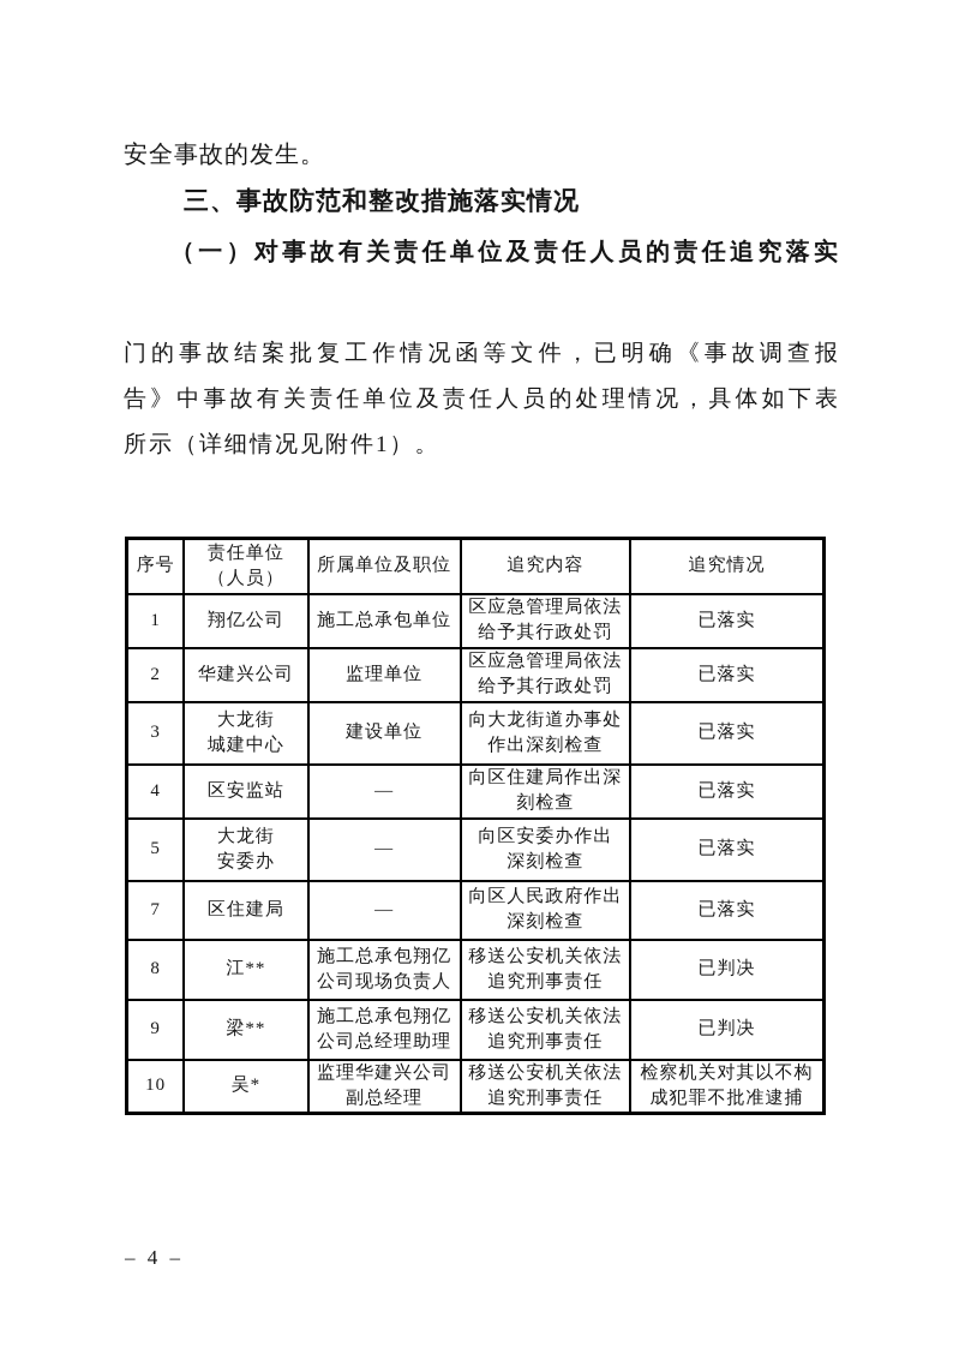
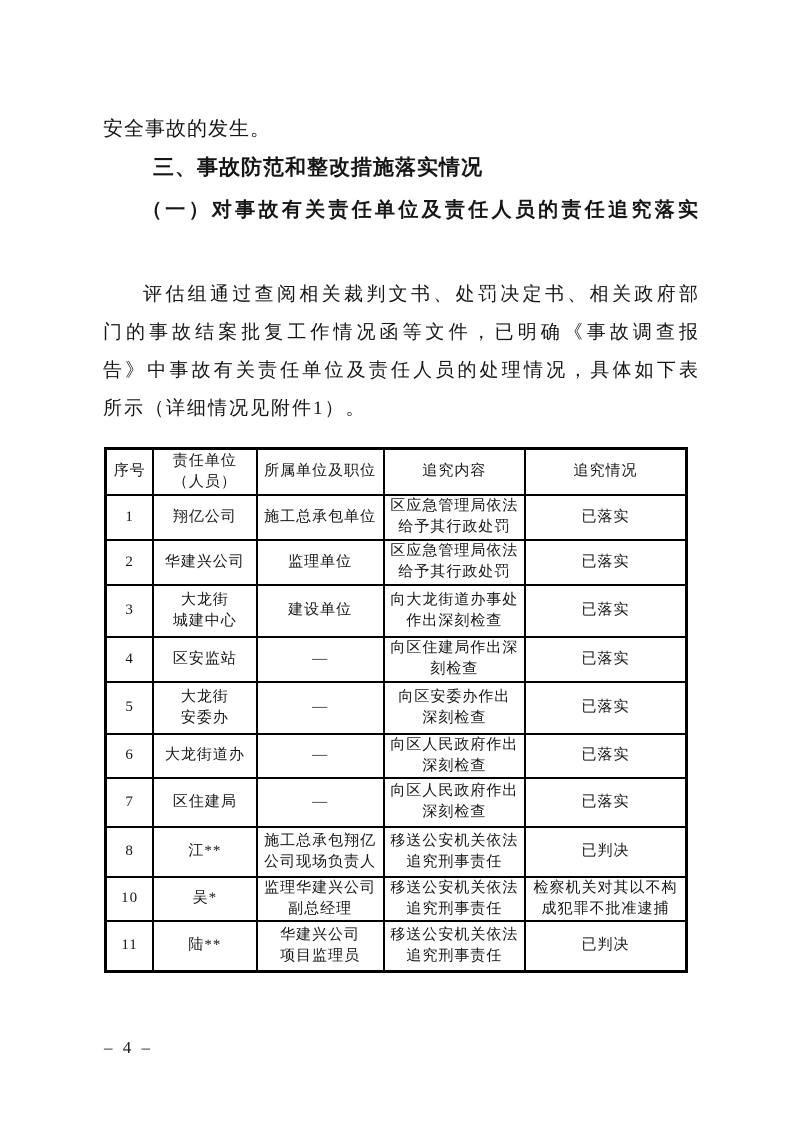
  安全事故的发生。
  三、事故防范和整改措施落实情况
  （一）对事故有关责任单位及责任人员的责任追究落实
+ 评估组通过查阅相关裁判文书、处罚决定书、相关政府部
  门的事故结案批复工作情况函等文件，已明确《事故调查报
  告》中事故有关责任单位及责任人员的处理情况，具体如下表
  所示（详细情况见附件1）。
  序号	责任单位 （人员）	所属单位及职位	追究内容	追究情况
  1	翔亿公司	施工总承包单位	区应急管理局依法 给予其行政处罚	已落实
  2	华建兴公司	监理单位	区应急管理局依法 给予其行政处罚	已落实
  3	大龙街 城建中心	建设单位	向大龙街道办事处 作出深刻检查	已落实
  4	区安监站	—	向区住建局作出深 刻检查	已落实
  5	大龙街 安委办	—	向区安委办作出 深刻检查	已落实
+ 6	大龙街道办	—	向区人民政府作出 深刻检查	已落实
  7	区住建局	—	向区人民政府作出 深刻检查	已落实
  8	江**	施工总承包翔亿 公司现场负责人	移送公安机关依法 追究刑事责任	已判决
- 9	梁**	施工总承包翔亿 公司总经理助理	移送公安机关依法 追究刑事责任	已判决
  10	吴*	监理华建兴公司 副总经理	移送公安机关依法 追究刑事责任	检察机关对其以不构 成犯罪不批准逮捕
+ 11	陆**	华建兴公司 项目监理员	移送公安机关依法 追究刑事责任	已判决
  – 4 –
